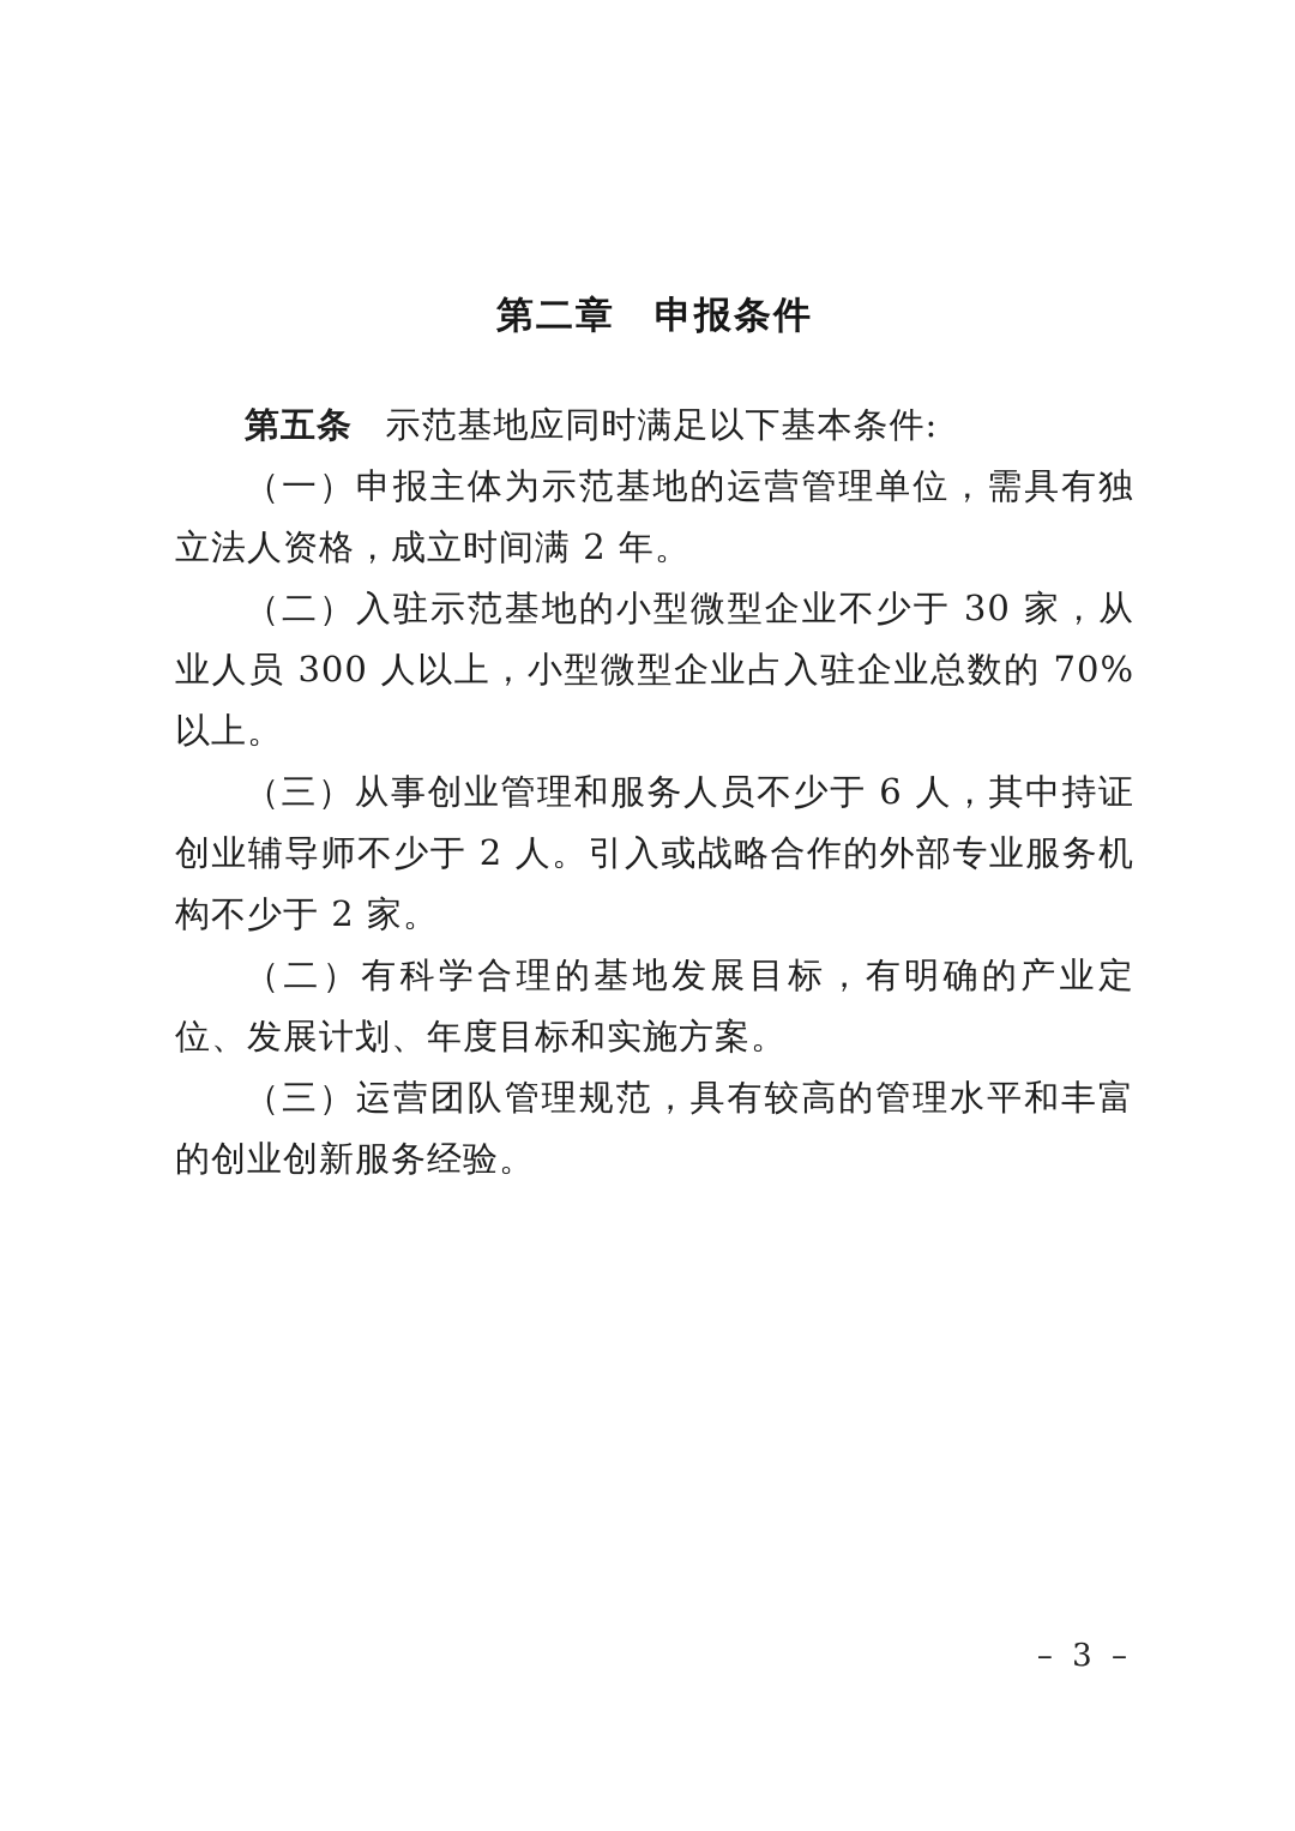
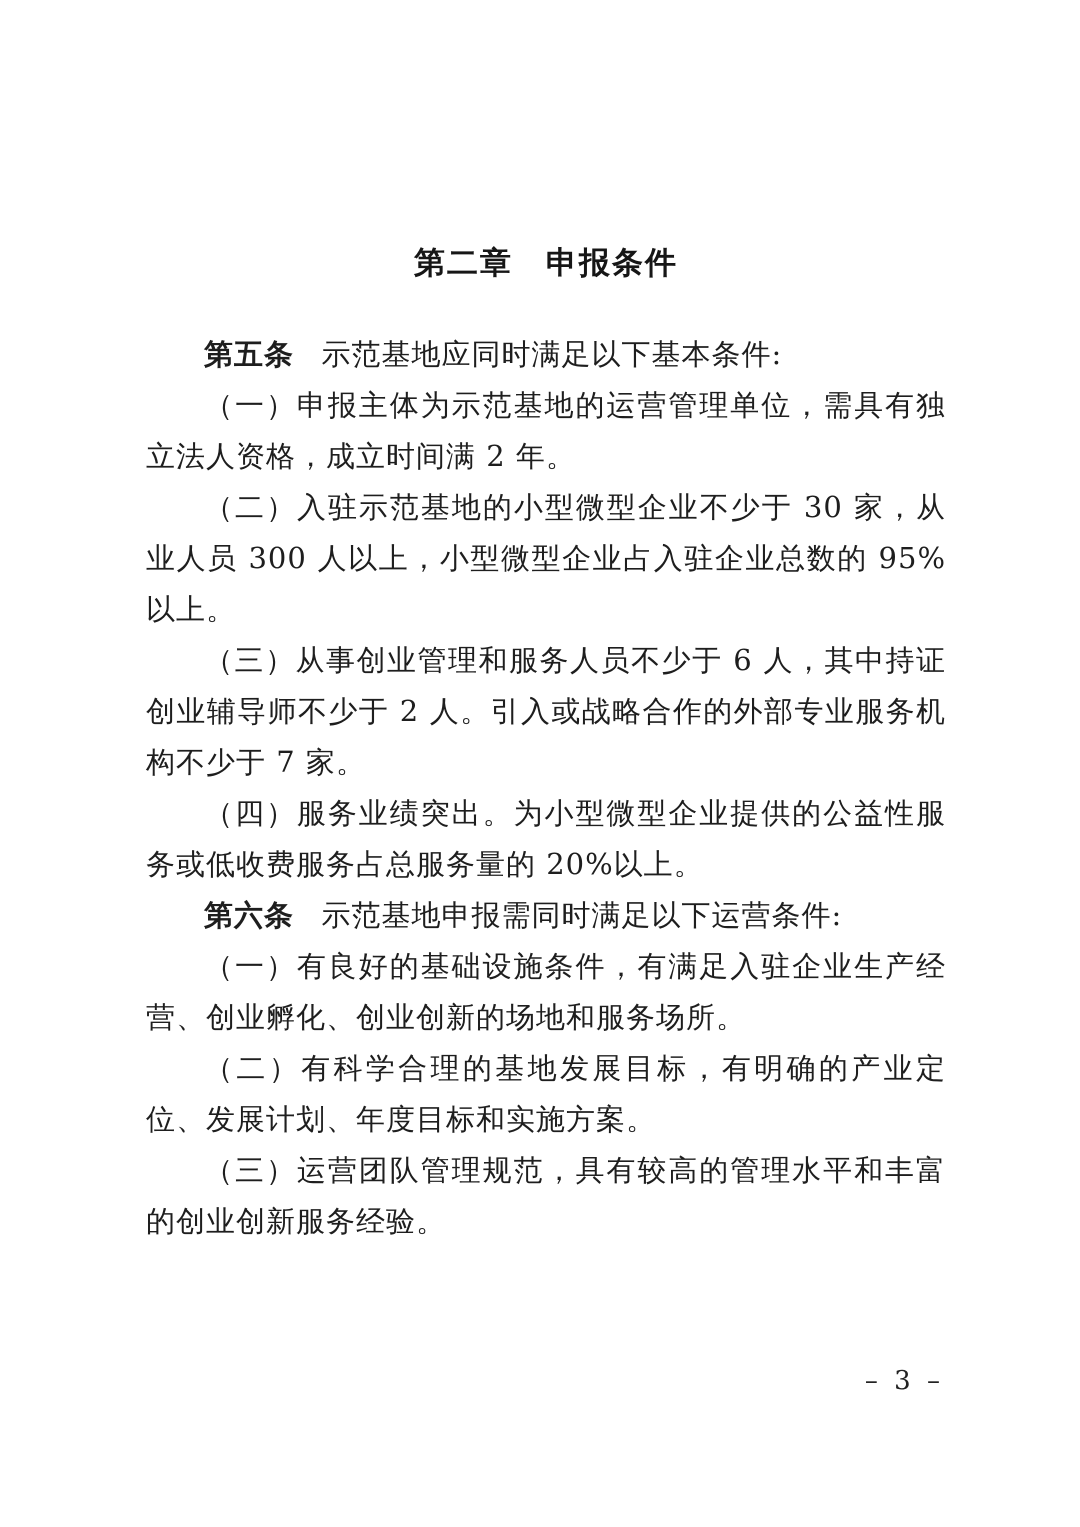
  第二章 申报条件
  第五条 示范基地应同时满足以下基本条件:
  （一）申报主体为示范基地的运营管理单位，需具有独立法人资格，成立时间满 2 年。
- （二）入驻示范基地的小型微型企业不少于 30 家，从业人员 300 人以上，小型微型企业占入驻企业总数的 70%以上。
+ （二）入驻示范基地的小型微型企业不少于 30 家，从业人员 300 人以上，小型微型企业占入驻企业总数的 95%以上。
- （三）从事创业管理和服务人员不少于 6 人，其中持证创业辅导师不少于 2 人。引入或战略合作的外部专业服务机构不少于 2 家。
+ （三）从事创业管理和服务人员不少于 6 人，其中持证创业辅导师不少于 2 人。引入或战略合作的外部专业服务机构不少于 7 家。
+ （四）服务业绩突出。为小型微型企业提供的公益性服务或低收费服务占总服务量的 20%以上。
+ 第六条 示范基地申报需同时满足以下运营条件:
+ （一）有良好的基础设施条件，有满足入驻企业生产经营、创业孵化、创业创新的场地和服务场所。
  （二）有科学合理的基地发展目标，有明确的产业定位、发展计划、年度目标和实施方案。
  （三）运营团队管理规范，具有较高的管理水平和丰富的创业创新服务经验。
  – 3 –
